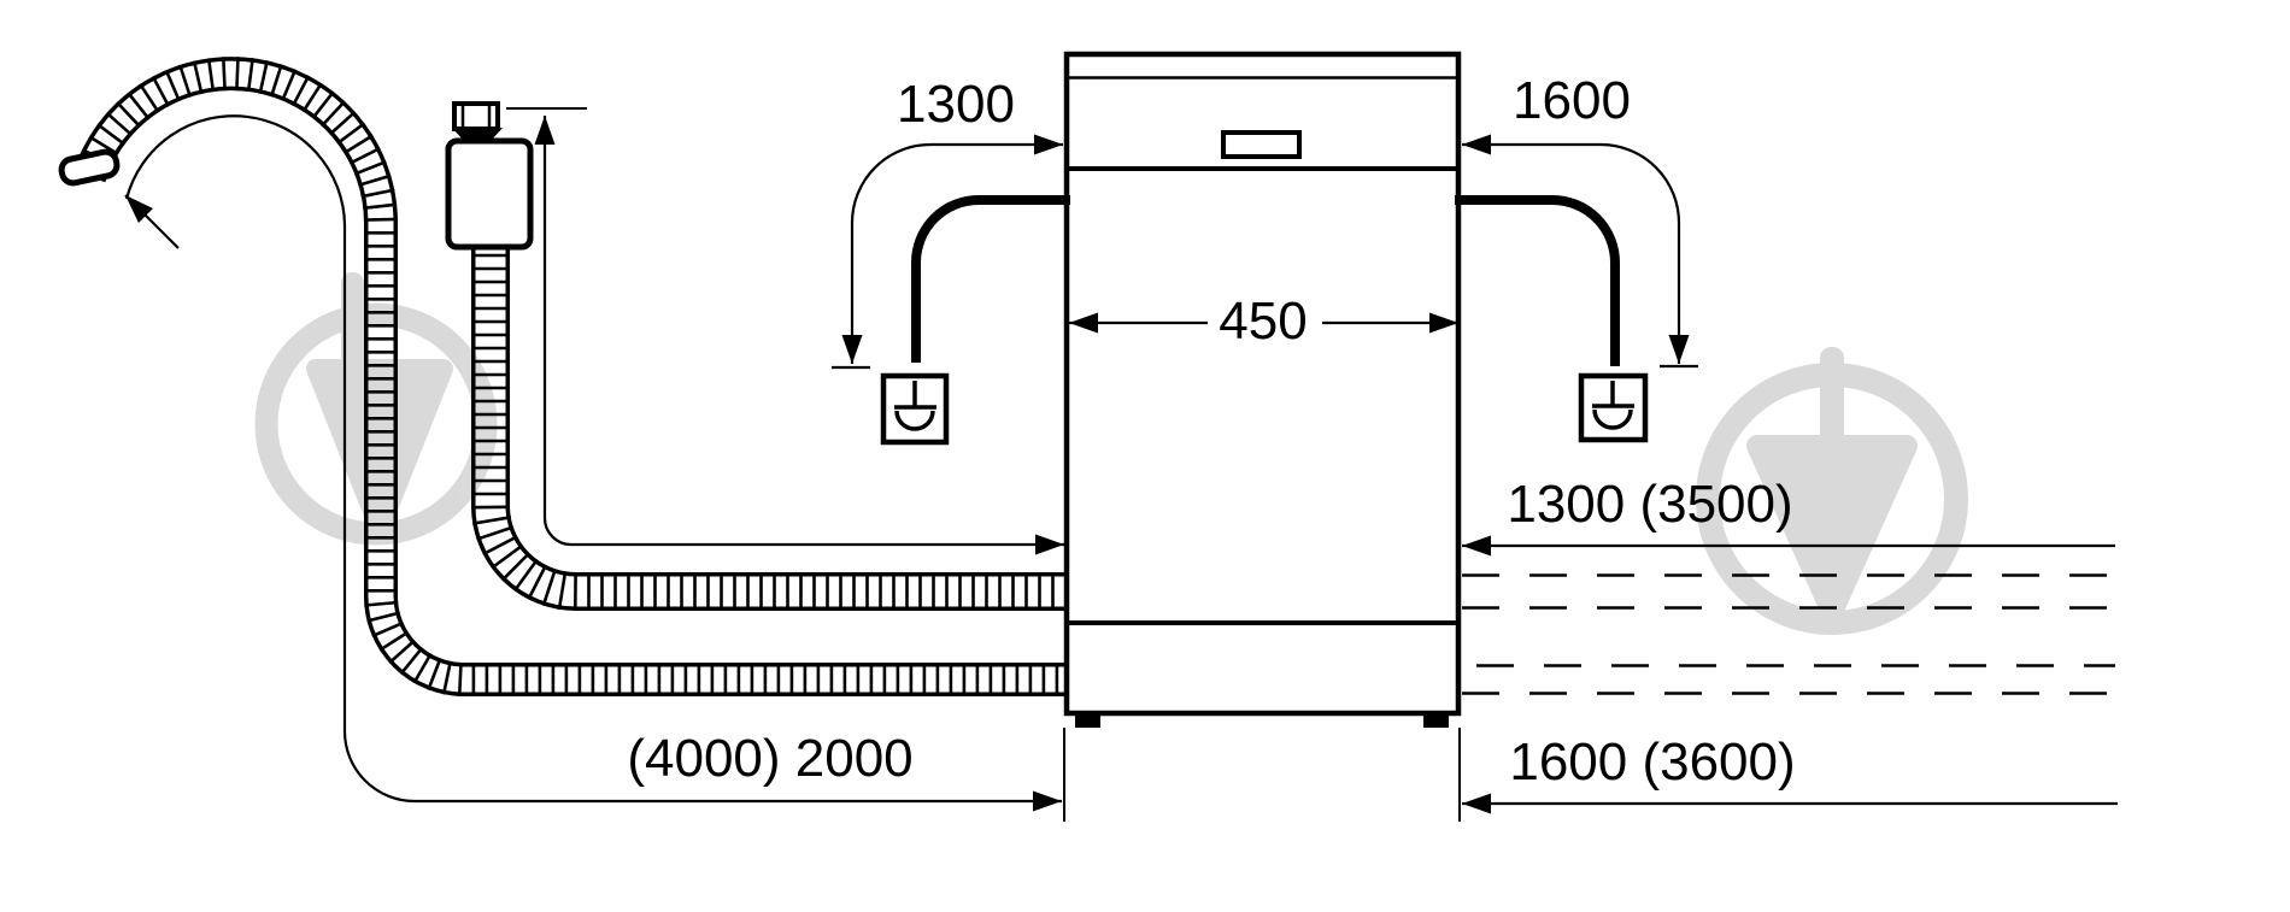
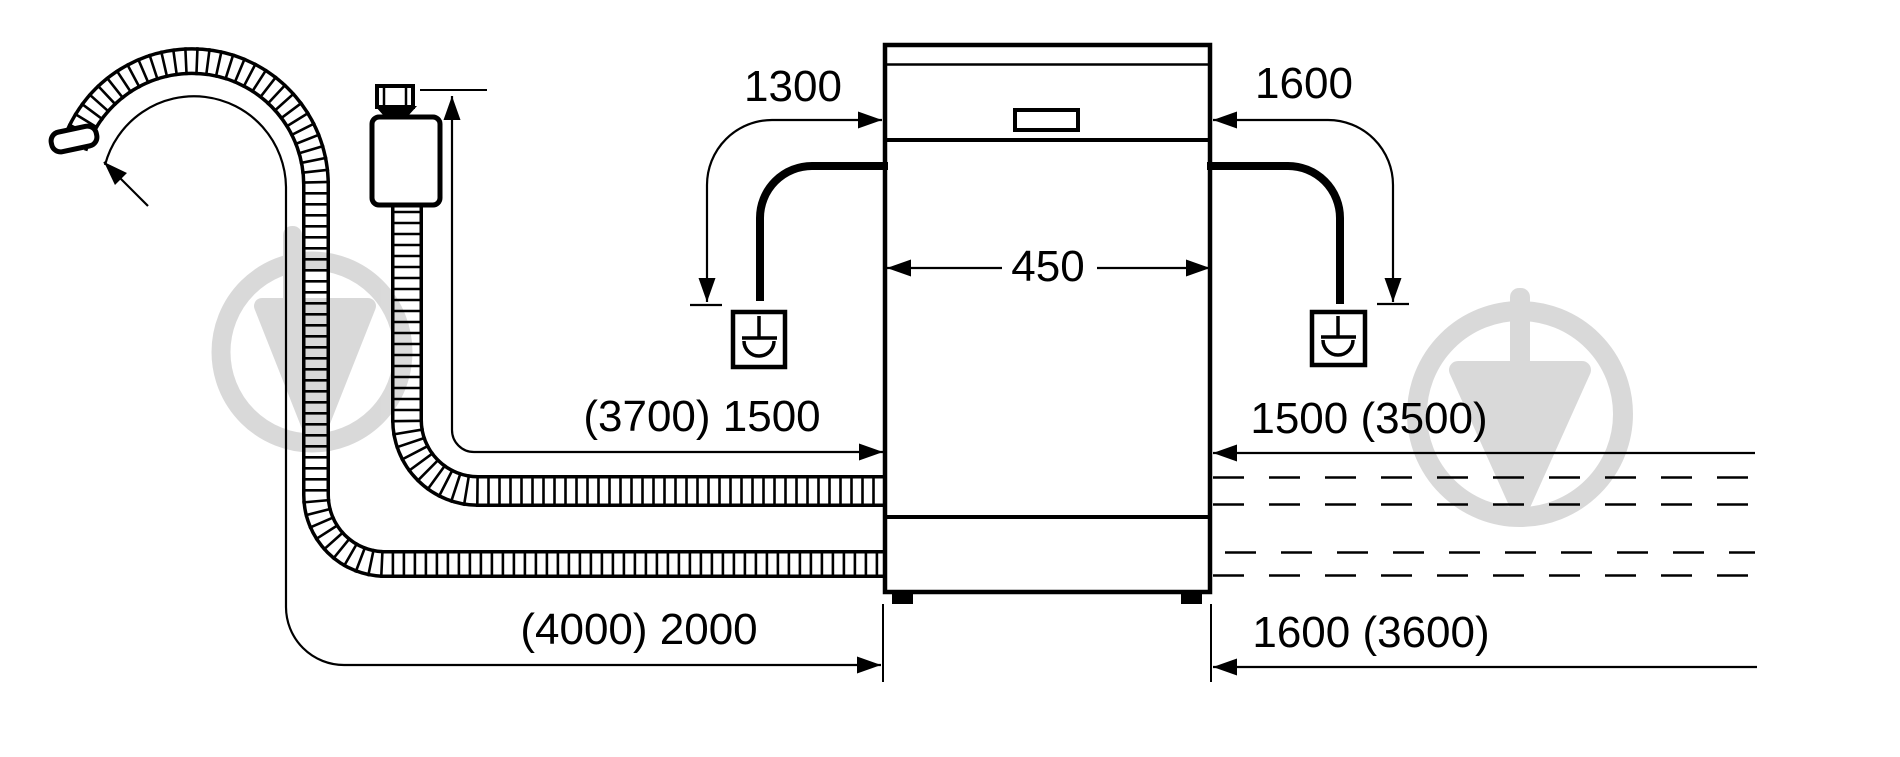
  1300
  1600
  450
+ (3700) 1500
- 1300 (3500)
+ 1500 (3500)
  (4000) 2000
  1600 (3600)
